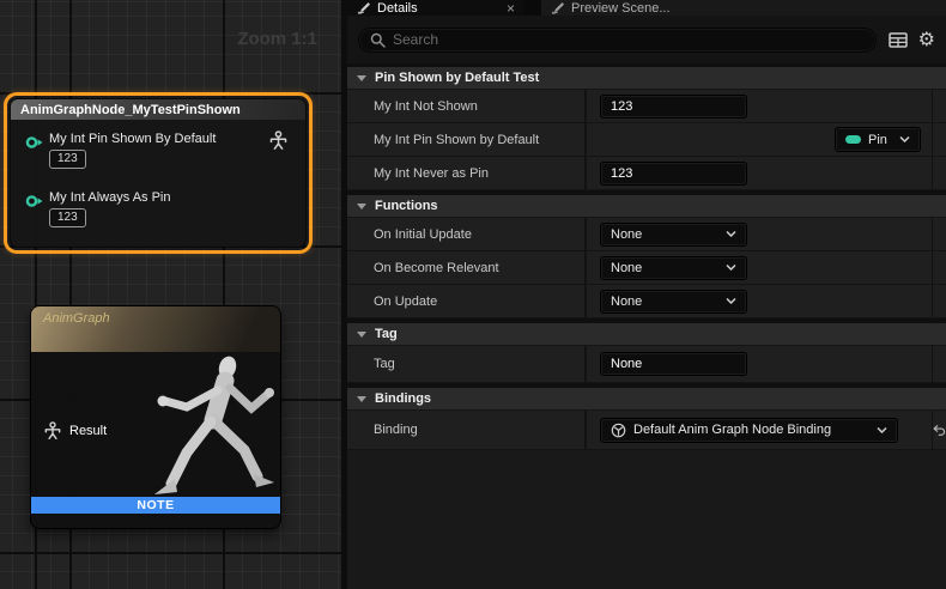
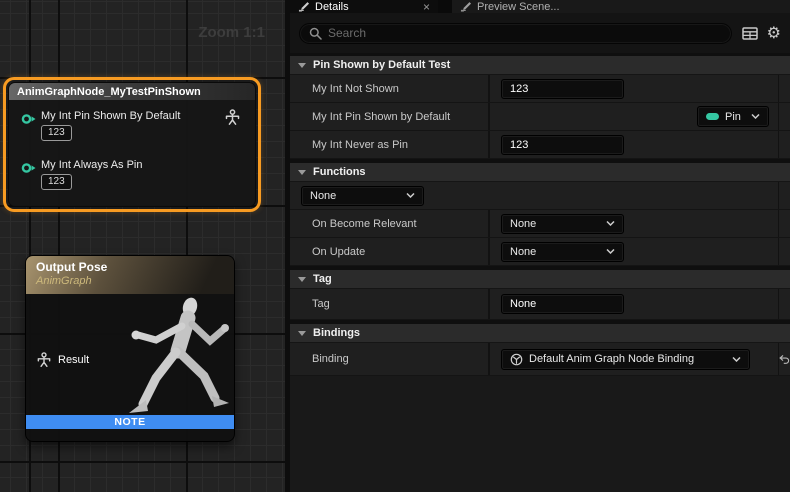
  Zoom 1:1
  AnimGraphNode_MyTestPinShown
  My Int Pin Shown By Default
  123
  My Int Always As Pin
  123
+ Output Pose
  AnimGraph
  Result
  NOTE
  Details
  ×
  Preview Scene...
  Search
  ⚙
  Pin Shown by Default Test
  My Int Not Shown
  123
  My Int Pin Shown by Default
  Pin
  My Int Never as Pin
  123
  Functions
- On Initial Update
  None
  On Become Relevant
  None
  On Update
  None
  Tag
  Tag
  None
  Bindings
  Binding
  Default Anim Graph Node Binding
